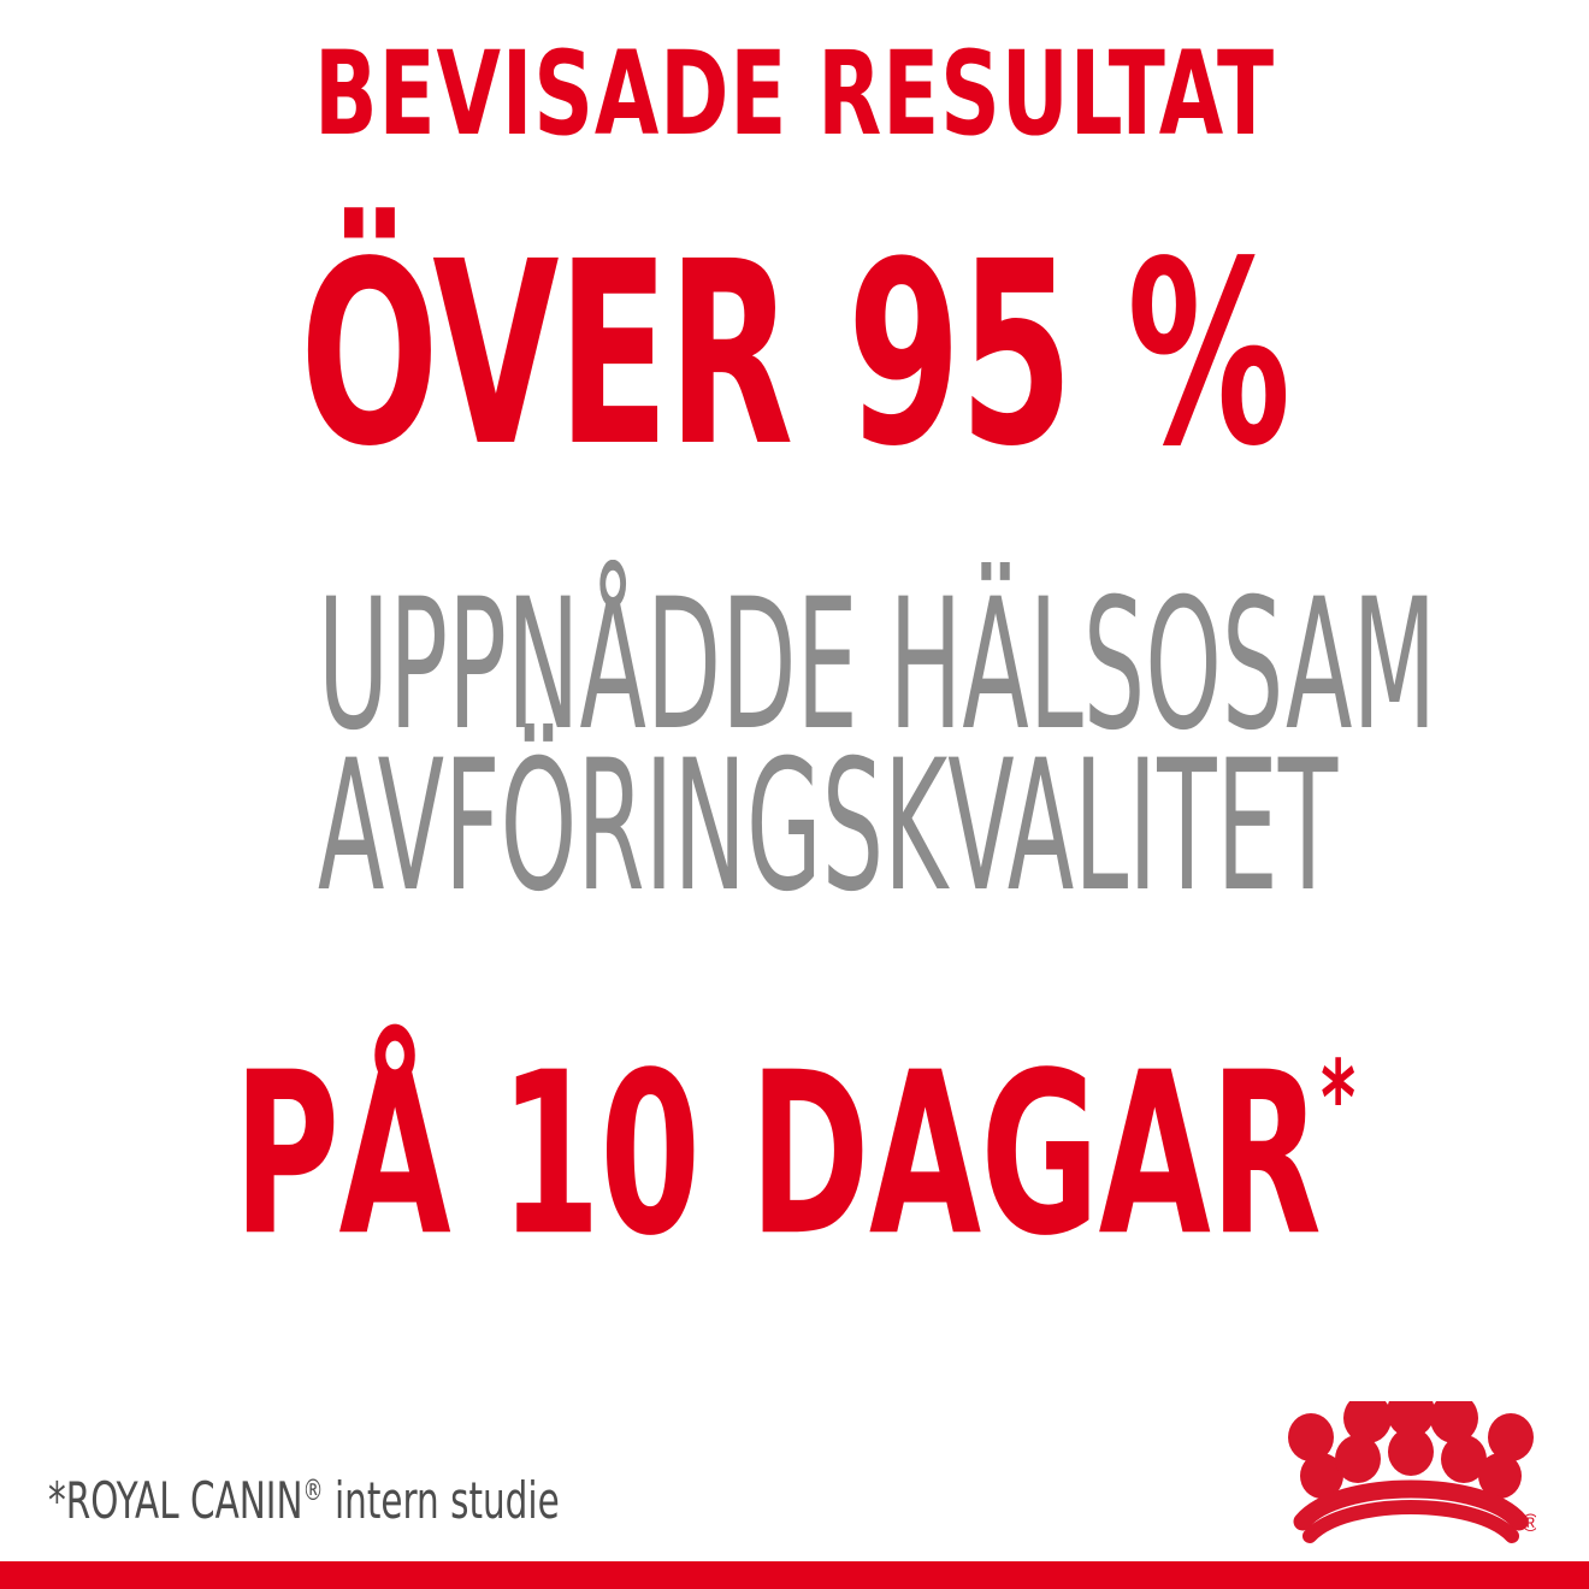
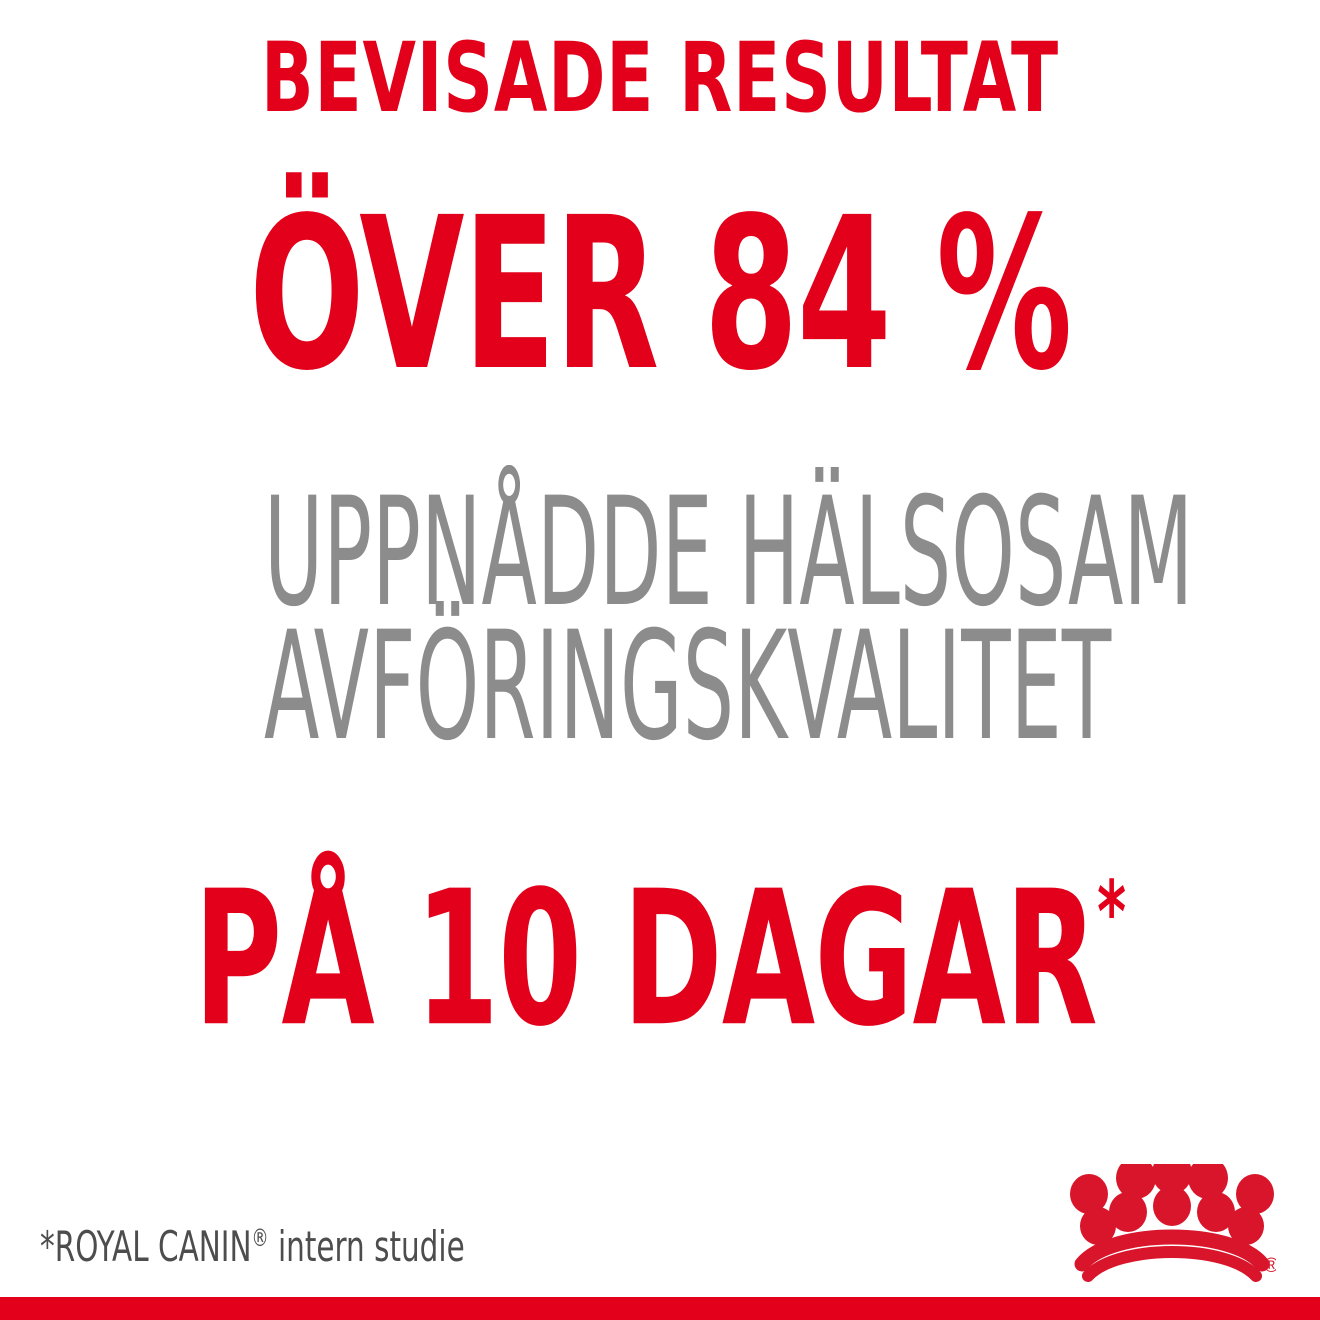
  BEVISADE RESULTAT
- ÖVER 95 %
+ ÖVER 84 %
  UPPNÅDDE HÄLSOSAM
  AVFÖRINGSKVALITET
  PÅ 10 DAGAR*
  *ROYAL CANIN® intern studie
  ®
